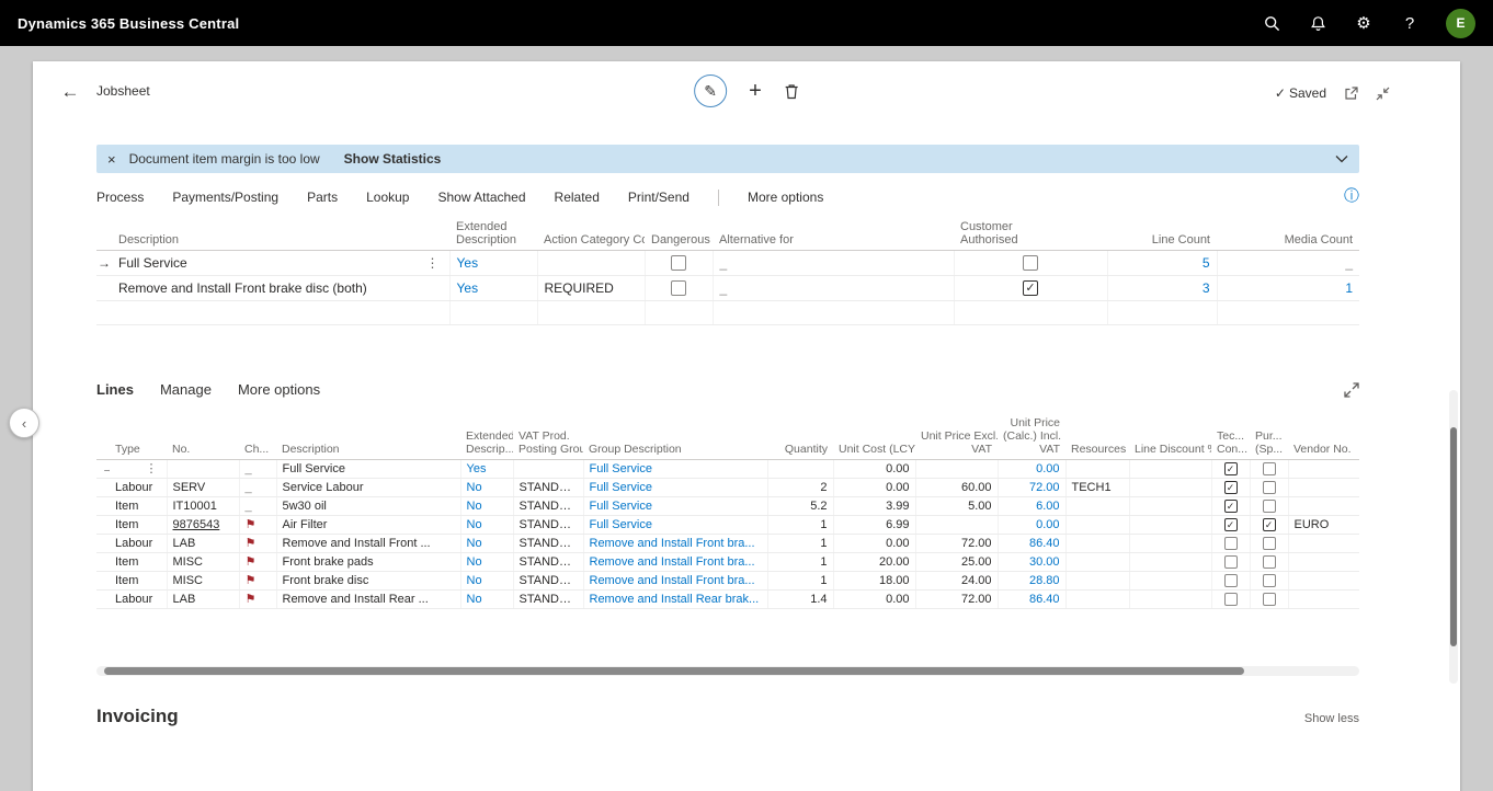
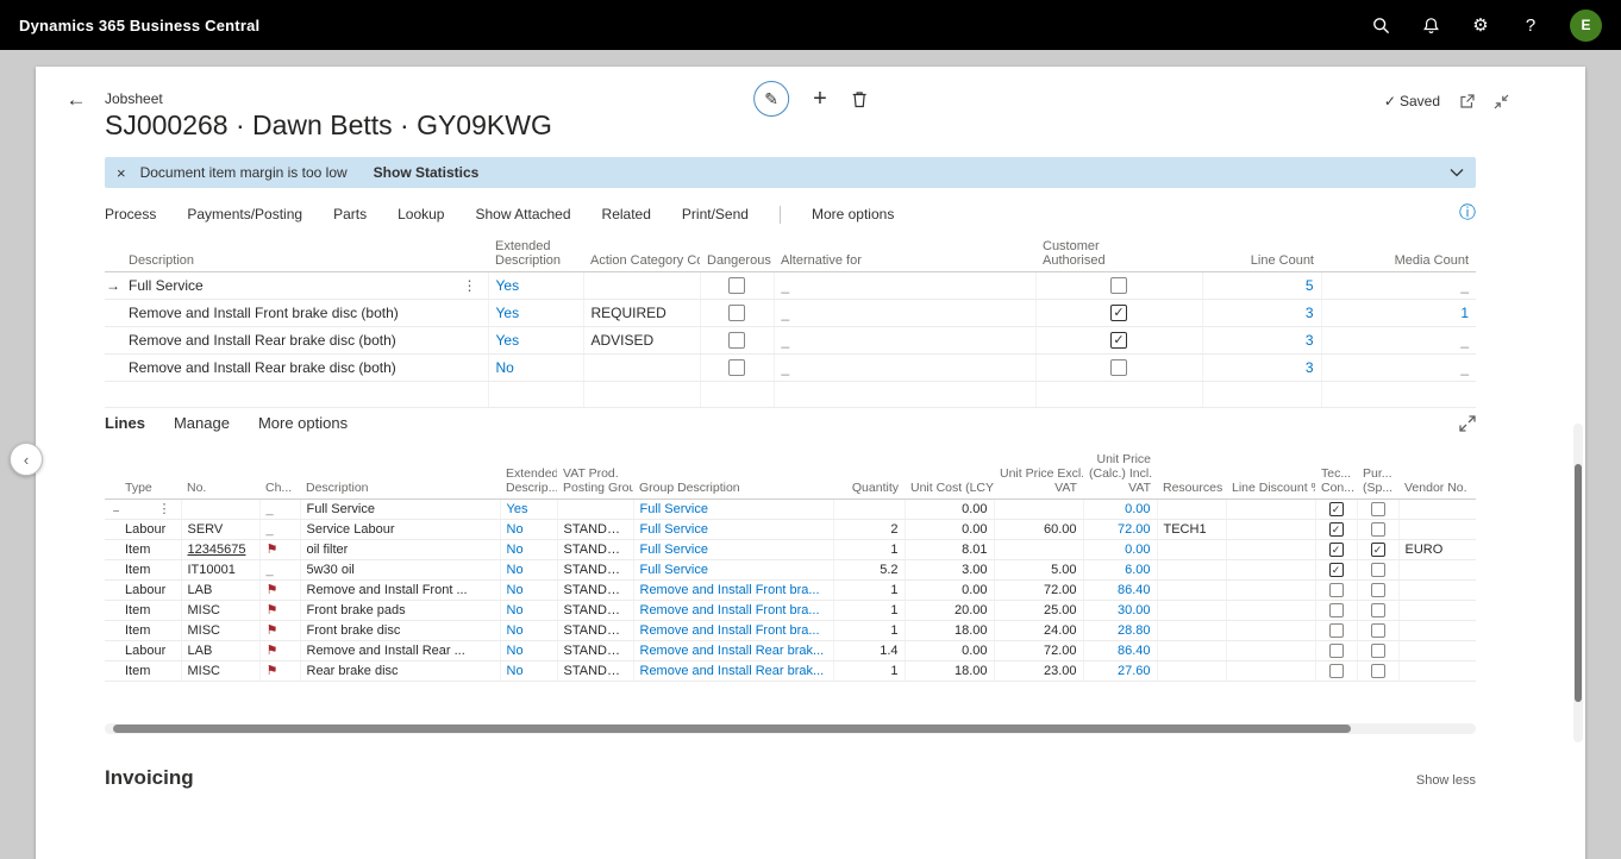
  Dynamics 365 Business Central
  ⚙
  ?
  E
  ←
  Jobsheet
+ SJ000268 · Dawn Betts · GY09KWG
  ✎
  +
  ✓
  Saved
  ×
  Document item margin is too low
  Show Statistics
  Process
  Payments/Posting
  Parts
  Lookup
  Show Attached
  Related
  Print/Send
  More options
  ⓘ
  	Description	Extended Description	Action Category C	Dangerous	Alternative for	Customer Authorised	Line Count	Media Count
  →	⋮Full Service	Yes			_		5	_
  	Remove and Install Front brake disc (both)	Yes	REQUIRED		_	✓	3	1
+ 	Remove and Install Rear brake disc (both)	Yes	ADVISED		_	✓	3	_
+ 	Remove and Install Rear brake disc (both)	No			_		3	_
  Lines
  Manage
  More options
  	Type	No.	Ch...	Description	Extended Descrip...	VAT Prod. Posting Grou	Group Description	Quantity	Unit Cost (LCY	Unit Price Excl. VAT	Unit Price (Calc.) Incl. VAT	Resources	Line Discount	Tec... Con...	Pur... (Sp...	Vendor No.
  →	⋮		_	Full Service	Yes		Full Service		0.00		0.00			✓
  	Labour	SERV	_	Service Labour	No	STANDARD	Full Service	2	0.00	60.00	72.00	TECH1		✓
+ 	Item	12345675	⚑	oil filter	No	STANDARD	Full Service	1	8.01		0.00			✓	✓	EURO
- 	Item	IT10001	_	5w30 oil	No	STANDARD	Full Service	5.2	3.99	5.00	6.00			✓
+ 	Item	IT10001	_	5w30 oil	No	STANDARD	Full Service	5.2	3.00	5.00	6.00			✓
- 	Item	9876543	⚑	Air Filter	No	STANDARD	Full Service	1	6.99		0.00			✓	✓	EURO
  	Labour	LAB	⚑	Remove and Install Front ...	No	STANDARD	Remove and Install Front bra...	1	0.00	72.00	86.40
  	Item	MISC	⚑	Front brake pads	No	STANDARD	Remove and Install Front bra...	1	20.00	25.00	30.00
  	Item	MISC	⚑	Front brake disc	No	STANDARD	Remove and Install Front bra...	1	18.00	24.00	28.80
  	Labour	LAB	⚑	Remove and Install Rear ...	No	STANDARD	Remove and Install Rear brak...	1.4	0.00	72.00	86.40
+ 	Item	MISC	⚑	Rear brake disc	No	STANDARD	Remove and Install Rear brak...	1	18.00	23.00	27.60
  Invoicing
  Show less
  ‹
